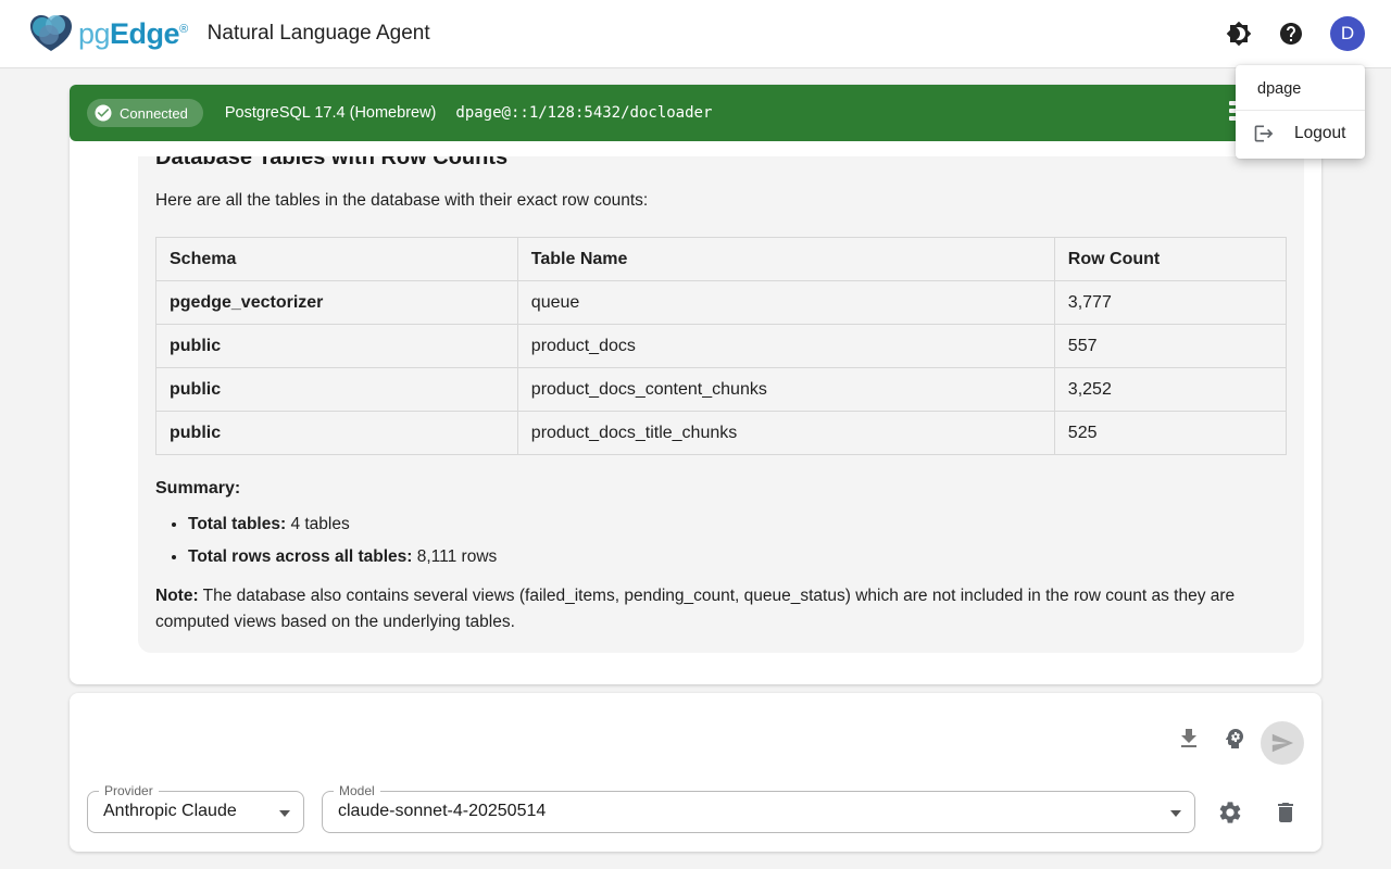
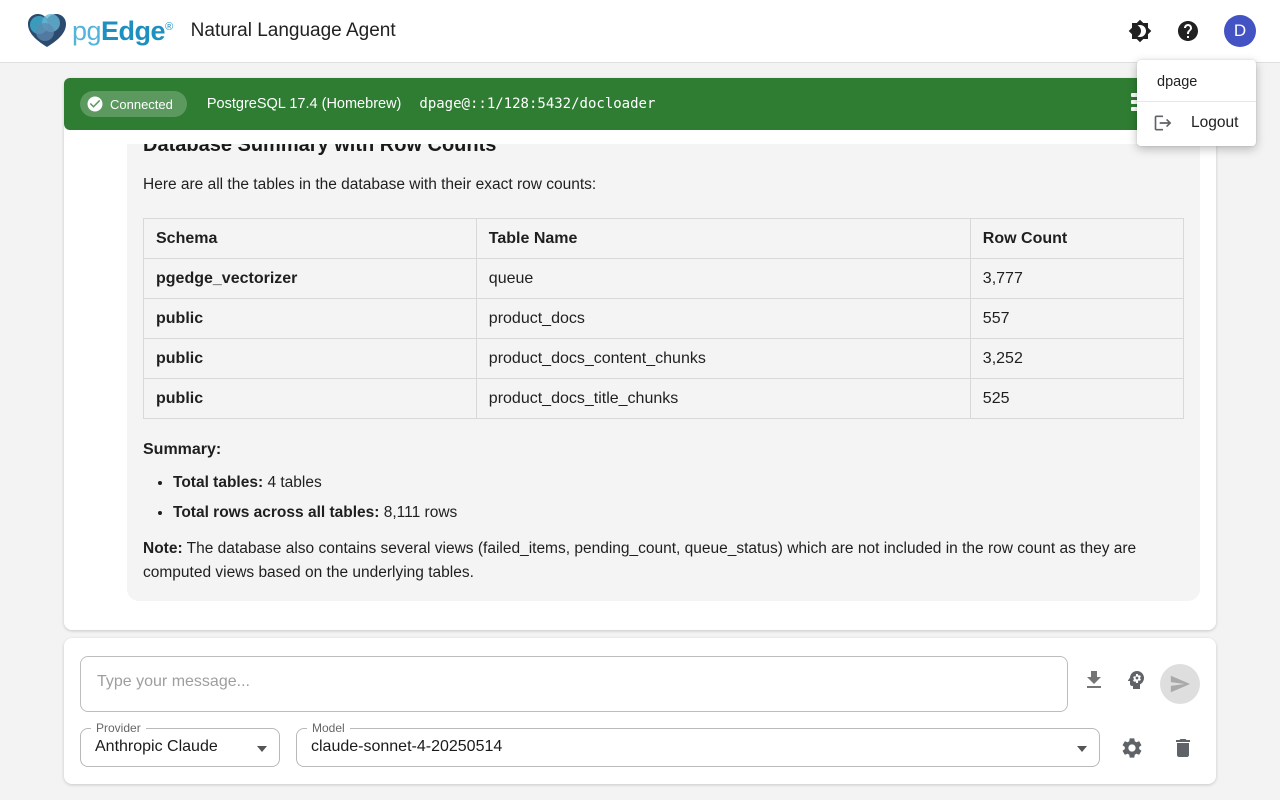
  pgEdge®
  Natural Language Agent
  D
  Connected
  PostgreSQL 17.4 (Homebrew)
  dpage@::1/128:5432/docloader
- Database Tables with Row Counts
+ Database Summary with Row Counts
  Here are all the tables in the database with their exact row counts:
  Schema	Table Name	Row Count
  pgedge_vectorizer	queue	3,777
  public	product_docs	557
  public	product_docs_content_chunks	3,252
  public	product_docs_title_chunks	525
  Summary:
  Total tables: 4 tables
  Total rows across all tables: 8,111 rows
  Note: The database also contains several views (failed_items, pending_count, queue_status) which are not included in the row count as they are computed views based on the underlying tables.
+ Type your message...
  Provider
  Anthropic Claude
  Model
  claude-sonnet-4-20250514
  dpage
  Logout
